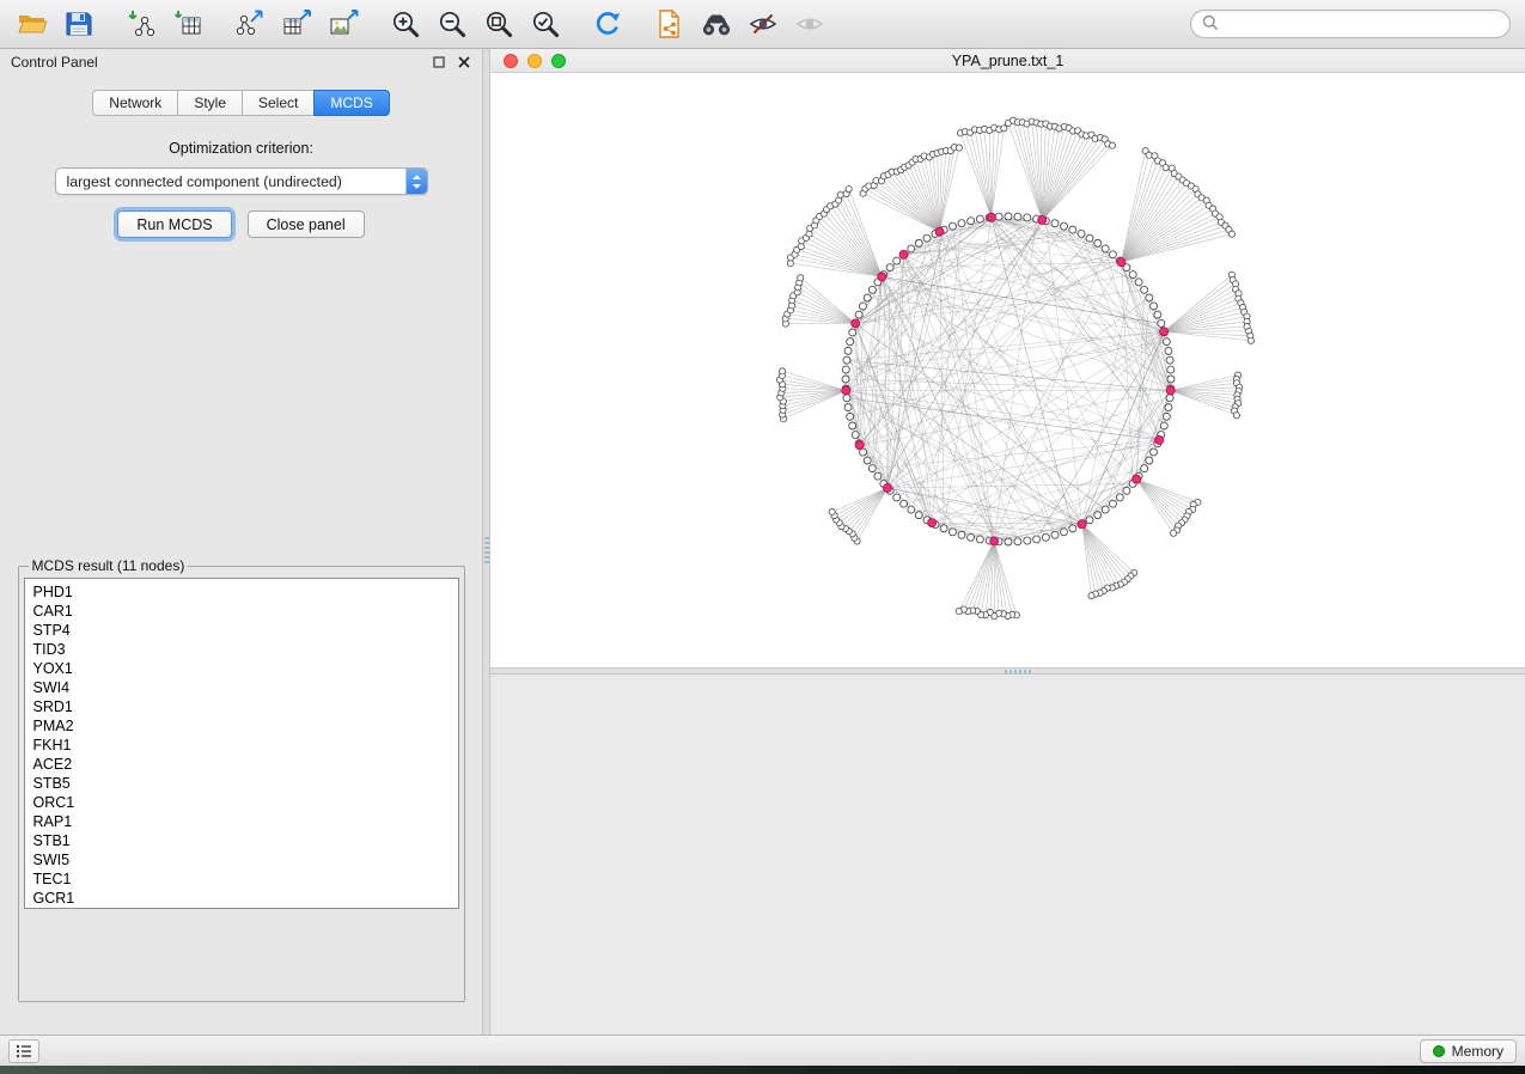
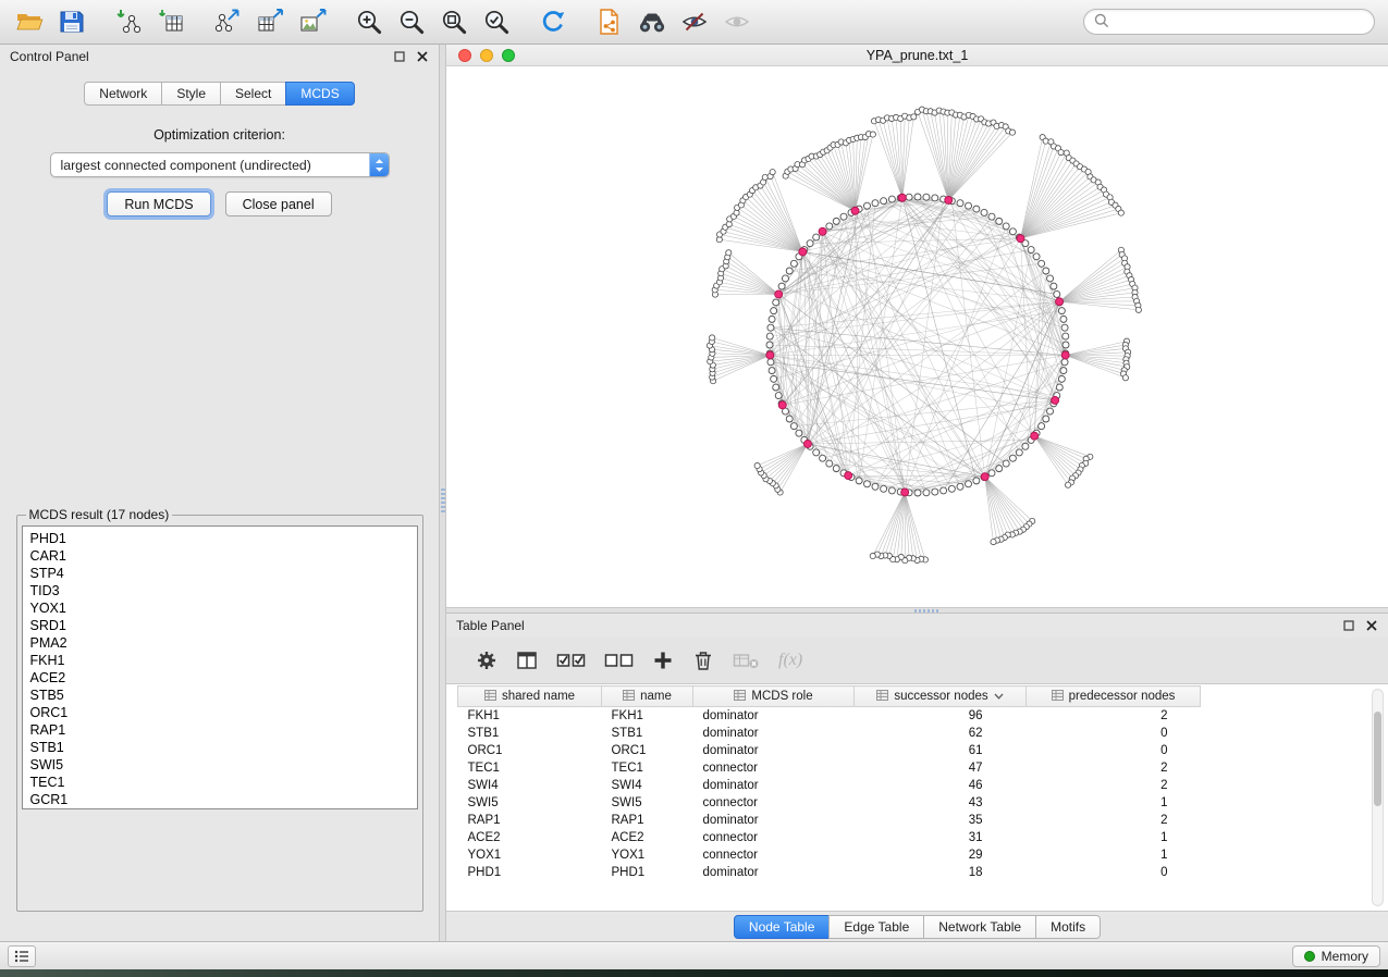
  Control Panel
  Network
  Style
  Select
  MCDS
  Optimization criterion:
  largest connected component (undirected)
  Run MCDS
  Close panel
- MCDS result (11 nodes)
+ MCDS result (17 nodes)
  PHD1
  CAR1
  STP4
  TID3
  YOX1
- SWI4
  SRD1
  PMA2
  FKH1
  ACE2
  STB5
  ORC1
  RAP1
  STB1
  SWI5
  TEC1
  GCR1
  YPA_prune.txt_1
+ Table Panel
+ f(x)
+ shared name	name	MCDS role	successor nodes	predecessor nodes
+ FKH1	FKH1	dominator	96	2
+ STB1	STB1	dominator	62	0
+ ORC1	ORC1	dominator	61	0
+ TEC1	TEC1	connector	47	2
+ SWI4	SWI4	dominator	46	2
+ SWI5	SWI5	connector	43	1
+ RAP1	RAP1	dominator	35	2
+ ACE2	ACE2	connector	31	1
+ YOX1	YOX1	connector	29	1
+ PHD1	PHD1	dominator	18	0
+ Node Table
+ Edge Table
+ Network Table
+ Motifs
  Memory
